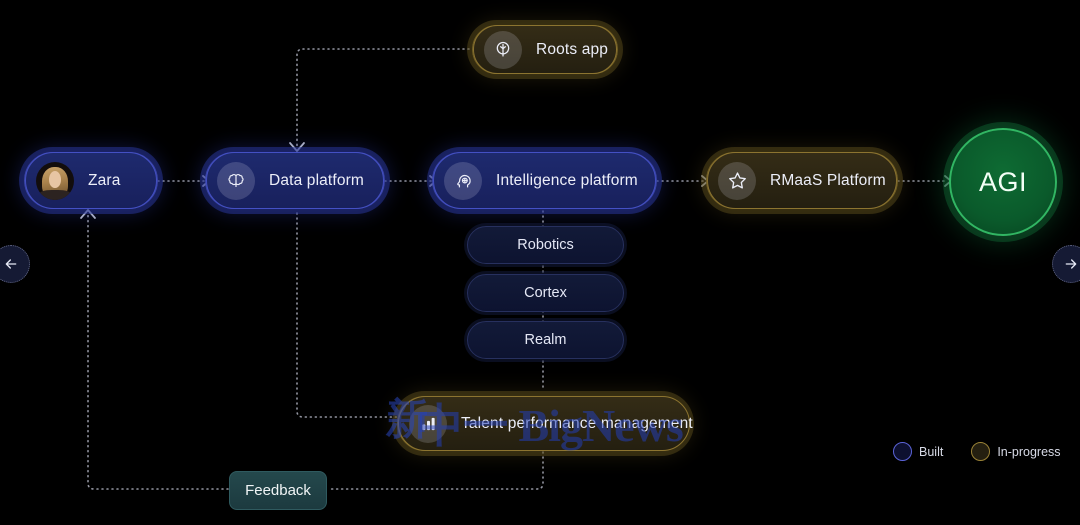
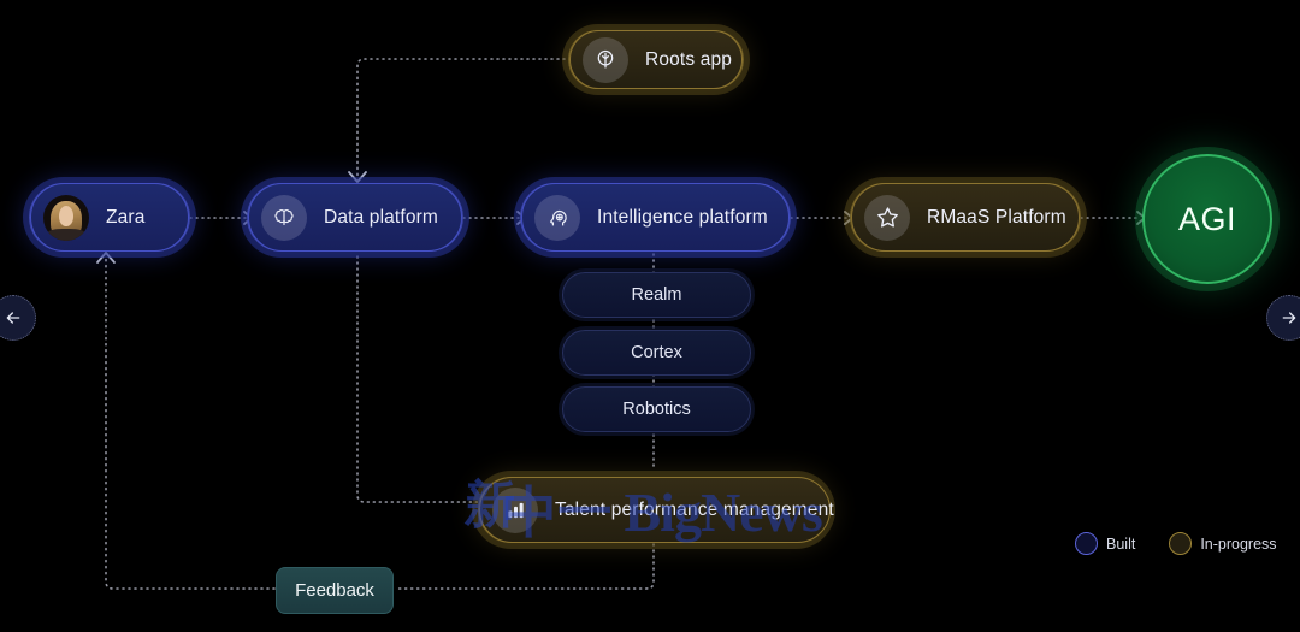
  Roots app
  Zara
  Data platform
  Intelligence platform
  RMaaS Platform
  AGI
- Robotics
+ Realm
  Cortex
- Realm
+ Robotics
  Talent performance management
  新
  中一 BigNews
  Feedback
  Built
  In-progress
